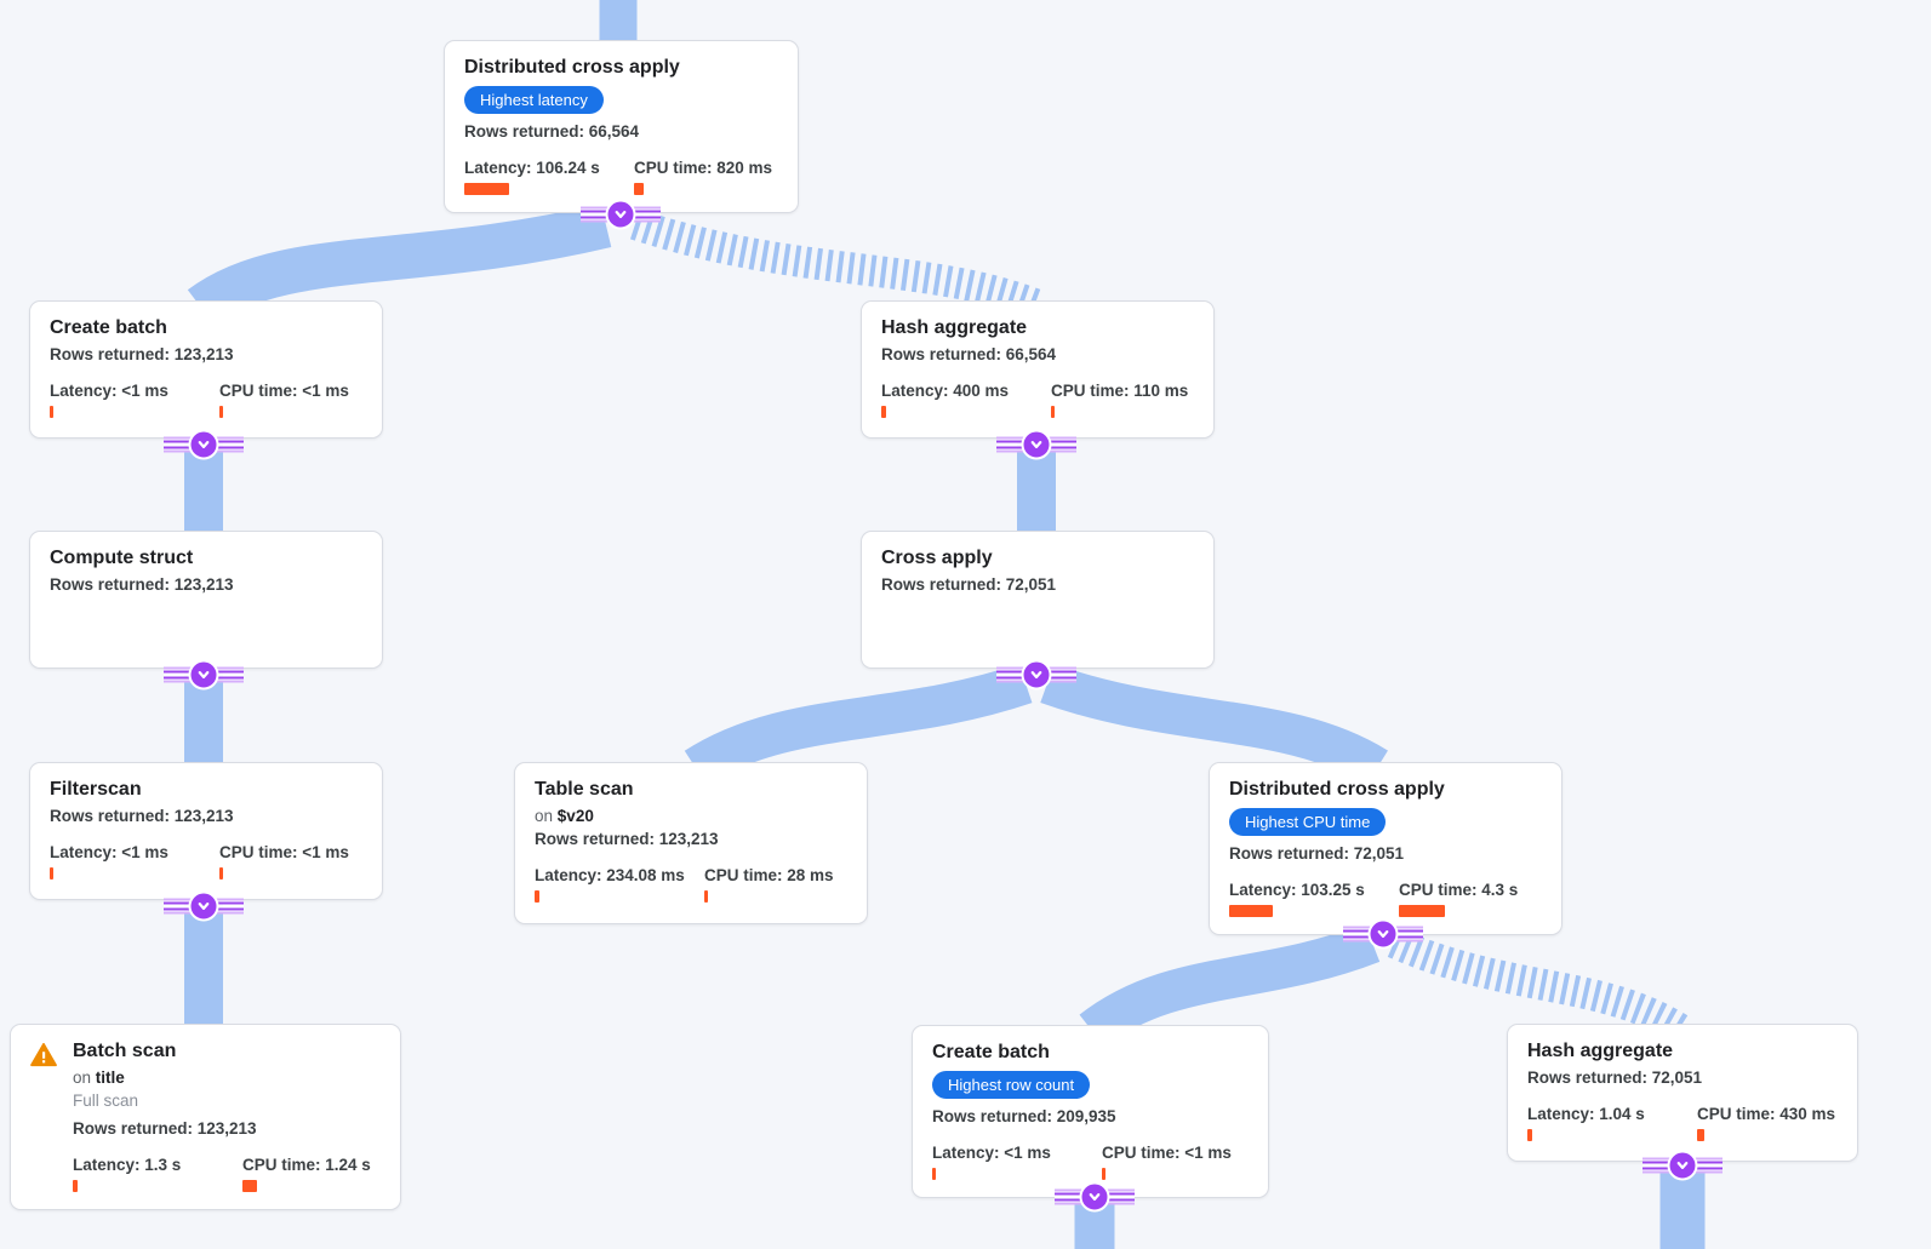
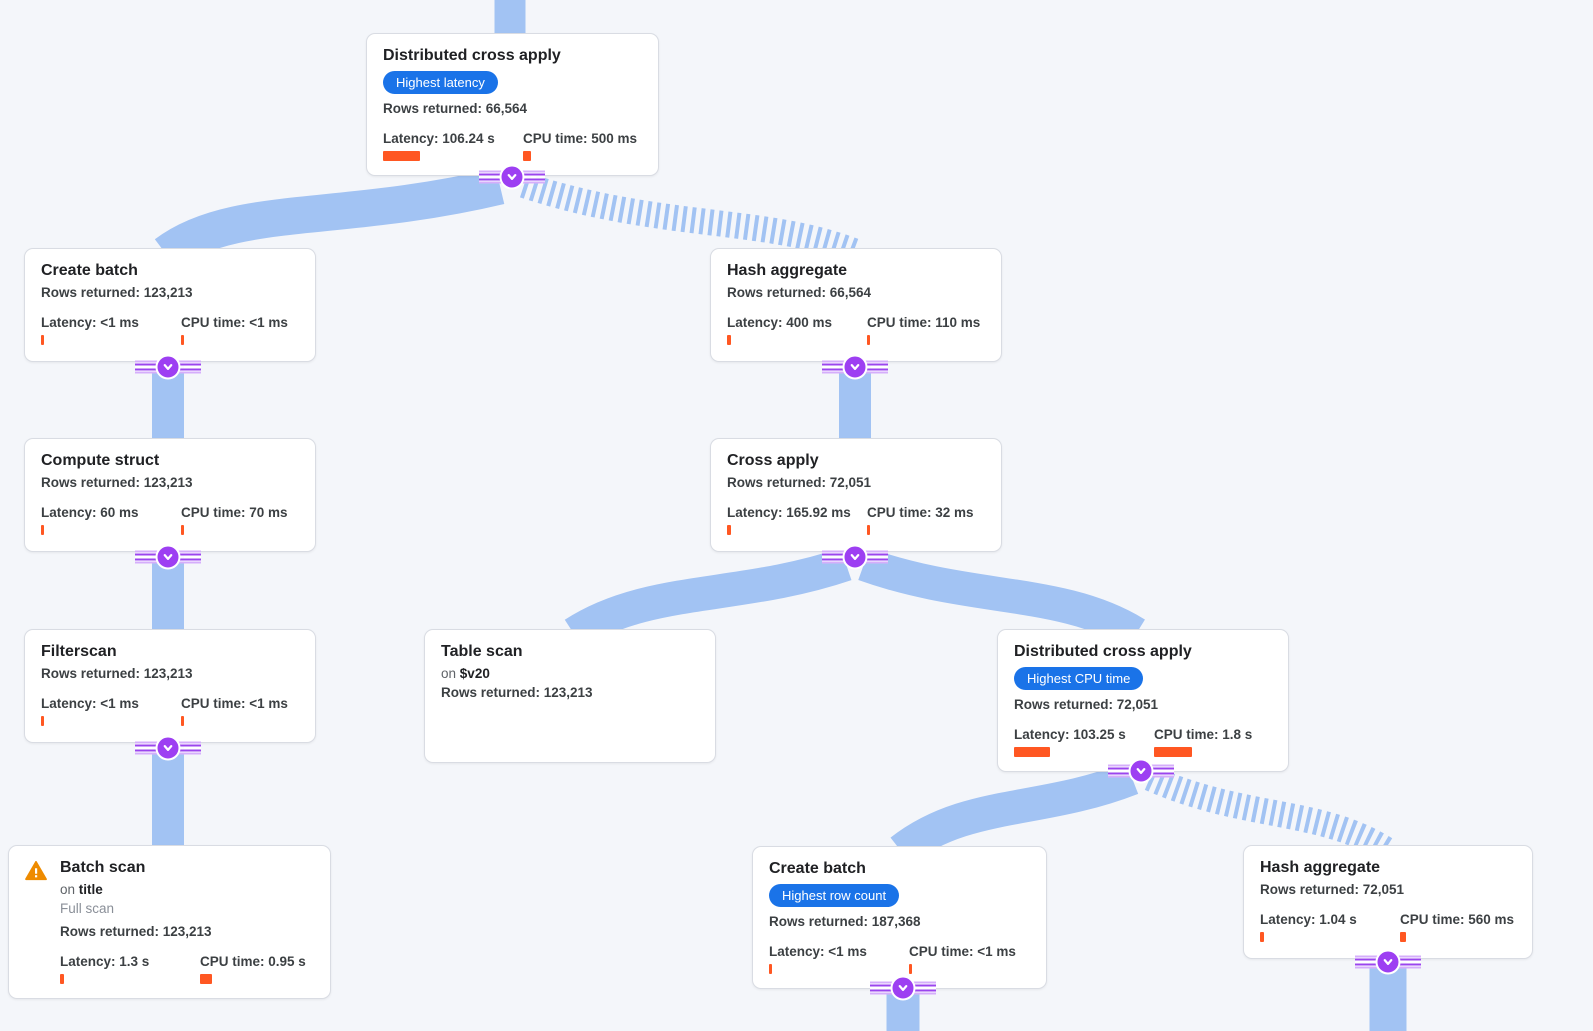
  Distributed cross apply
  Highest latency
  Rows returned: 66,564
  Latency: 106.24 s
- CPU time: 820 ms
+ CPU time: 500 ms
  Create batch
  Rows returned: 123,213
  Latency: <1 ms
  CPU time: <1 ms
  Hash aggregate
  Rows returned: 66,564
  Latency: 400 ms
  CPU time: 110 ms
  Compute struct
  Rows returned: 123,213
+ Latency: 60 ms
+ CPU time: 70 ms
  Cross apply
  Rows returned: 72,051
+ Latency: 165.92 ms
+ CPU time: 32 ms
  Filterscan
  Rows returned: 123,213
  Latency: <1 ms
  CPU time: <1 ms
  Table scan
  on $v20
  Rows returned: 123,213
- Latency: 234.08 ms
- CPU time: 28 ms
  Distributed cross apply
  Highest CPU time
  Rows returned: 72,051
  Latency: 103.25 s
- CPU time: 4.3 s
+ CPU time: 1.8 s
  Batch scan
  on title
  Full scan
  Rows returned: 123,213
  Latency: 1.3 s
- CPU time: 1.24 s
+ CPU time: 0.95 s
  Create batch
  Highest row count
- Rows returned: 209,935
+ Rows returned: 187,368
  Latency: <1 ms
  CPU time: <1 ms
  Hash aggregate
  Rows returned: 72,051
  Latency: 1.04 s
- CPU time: 430 ms
+ CPU time: 560 ms
